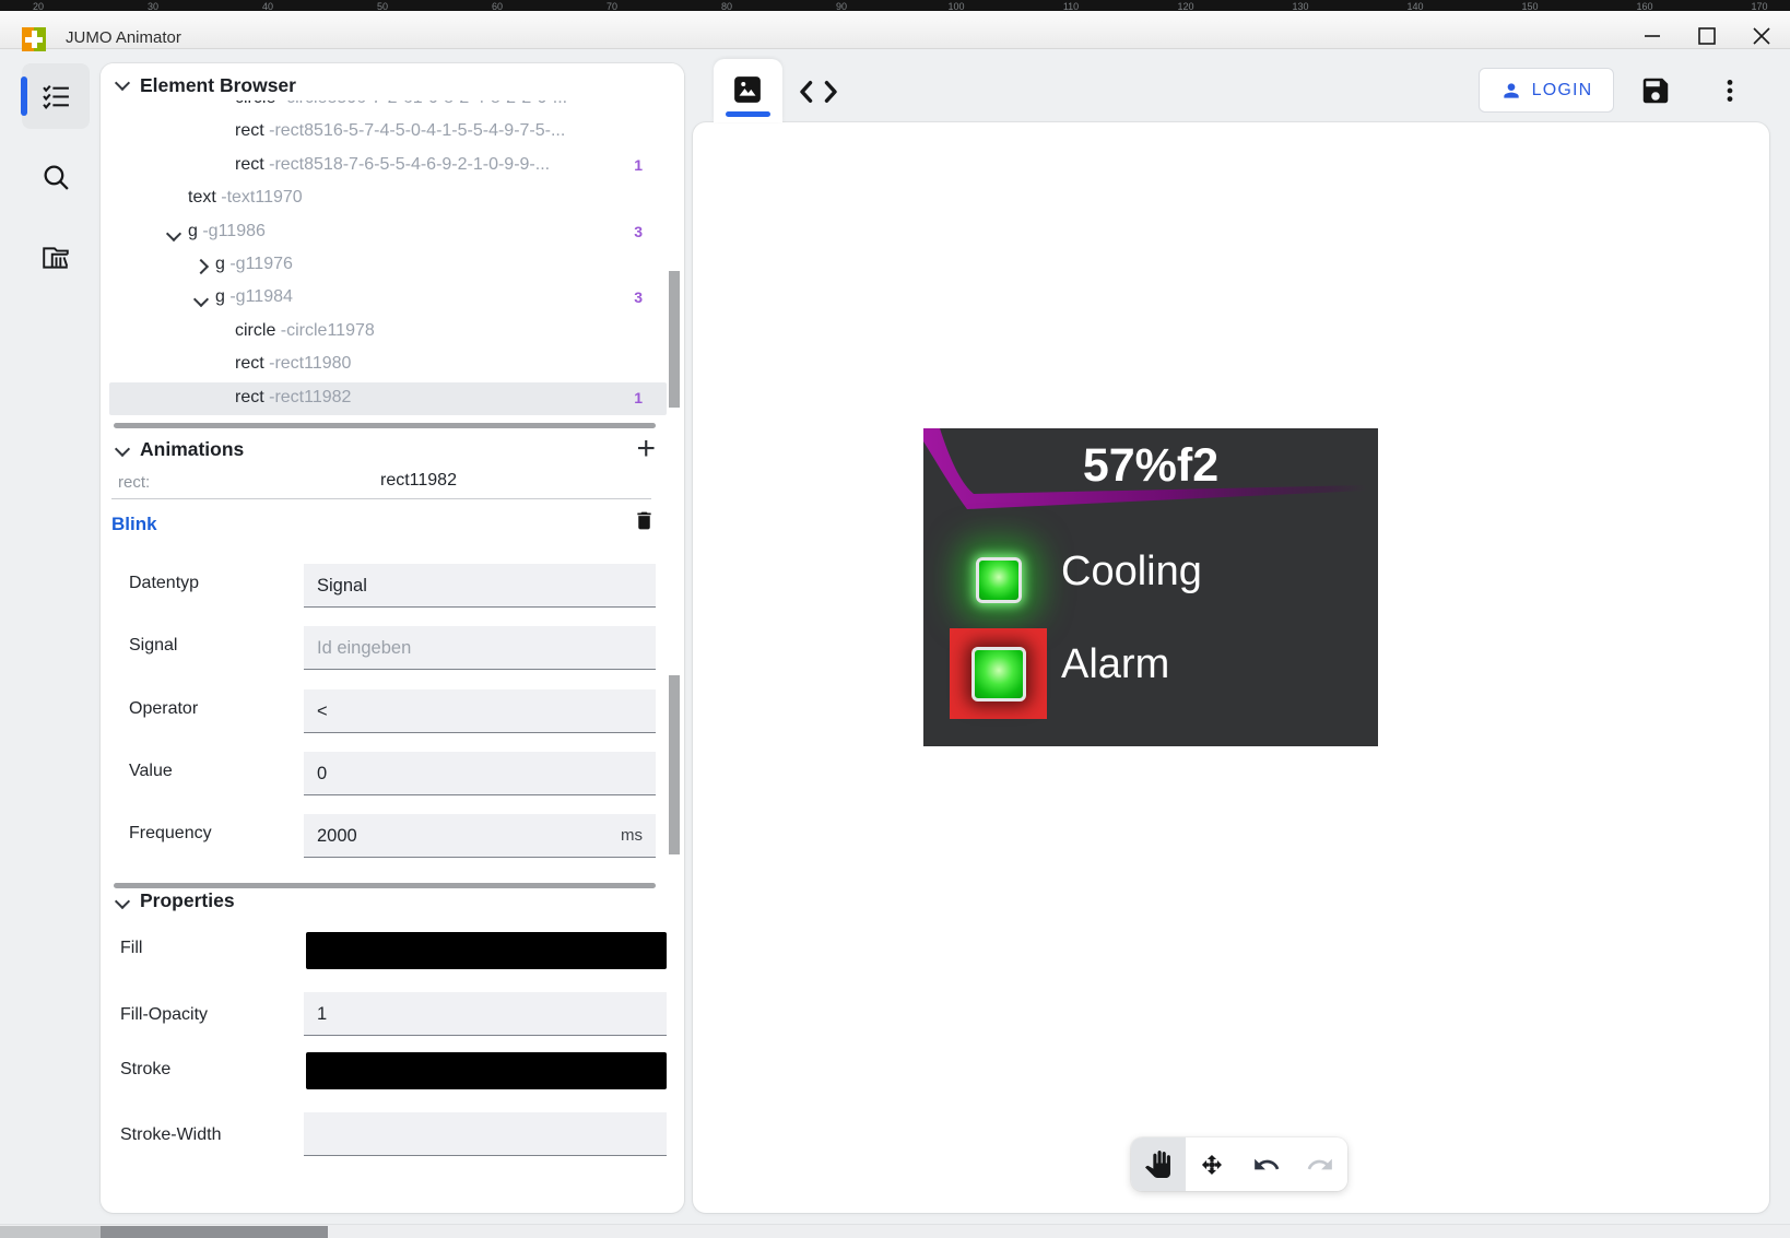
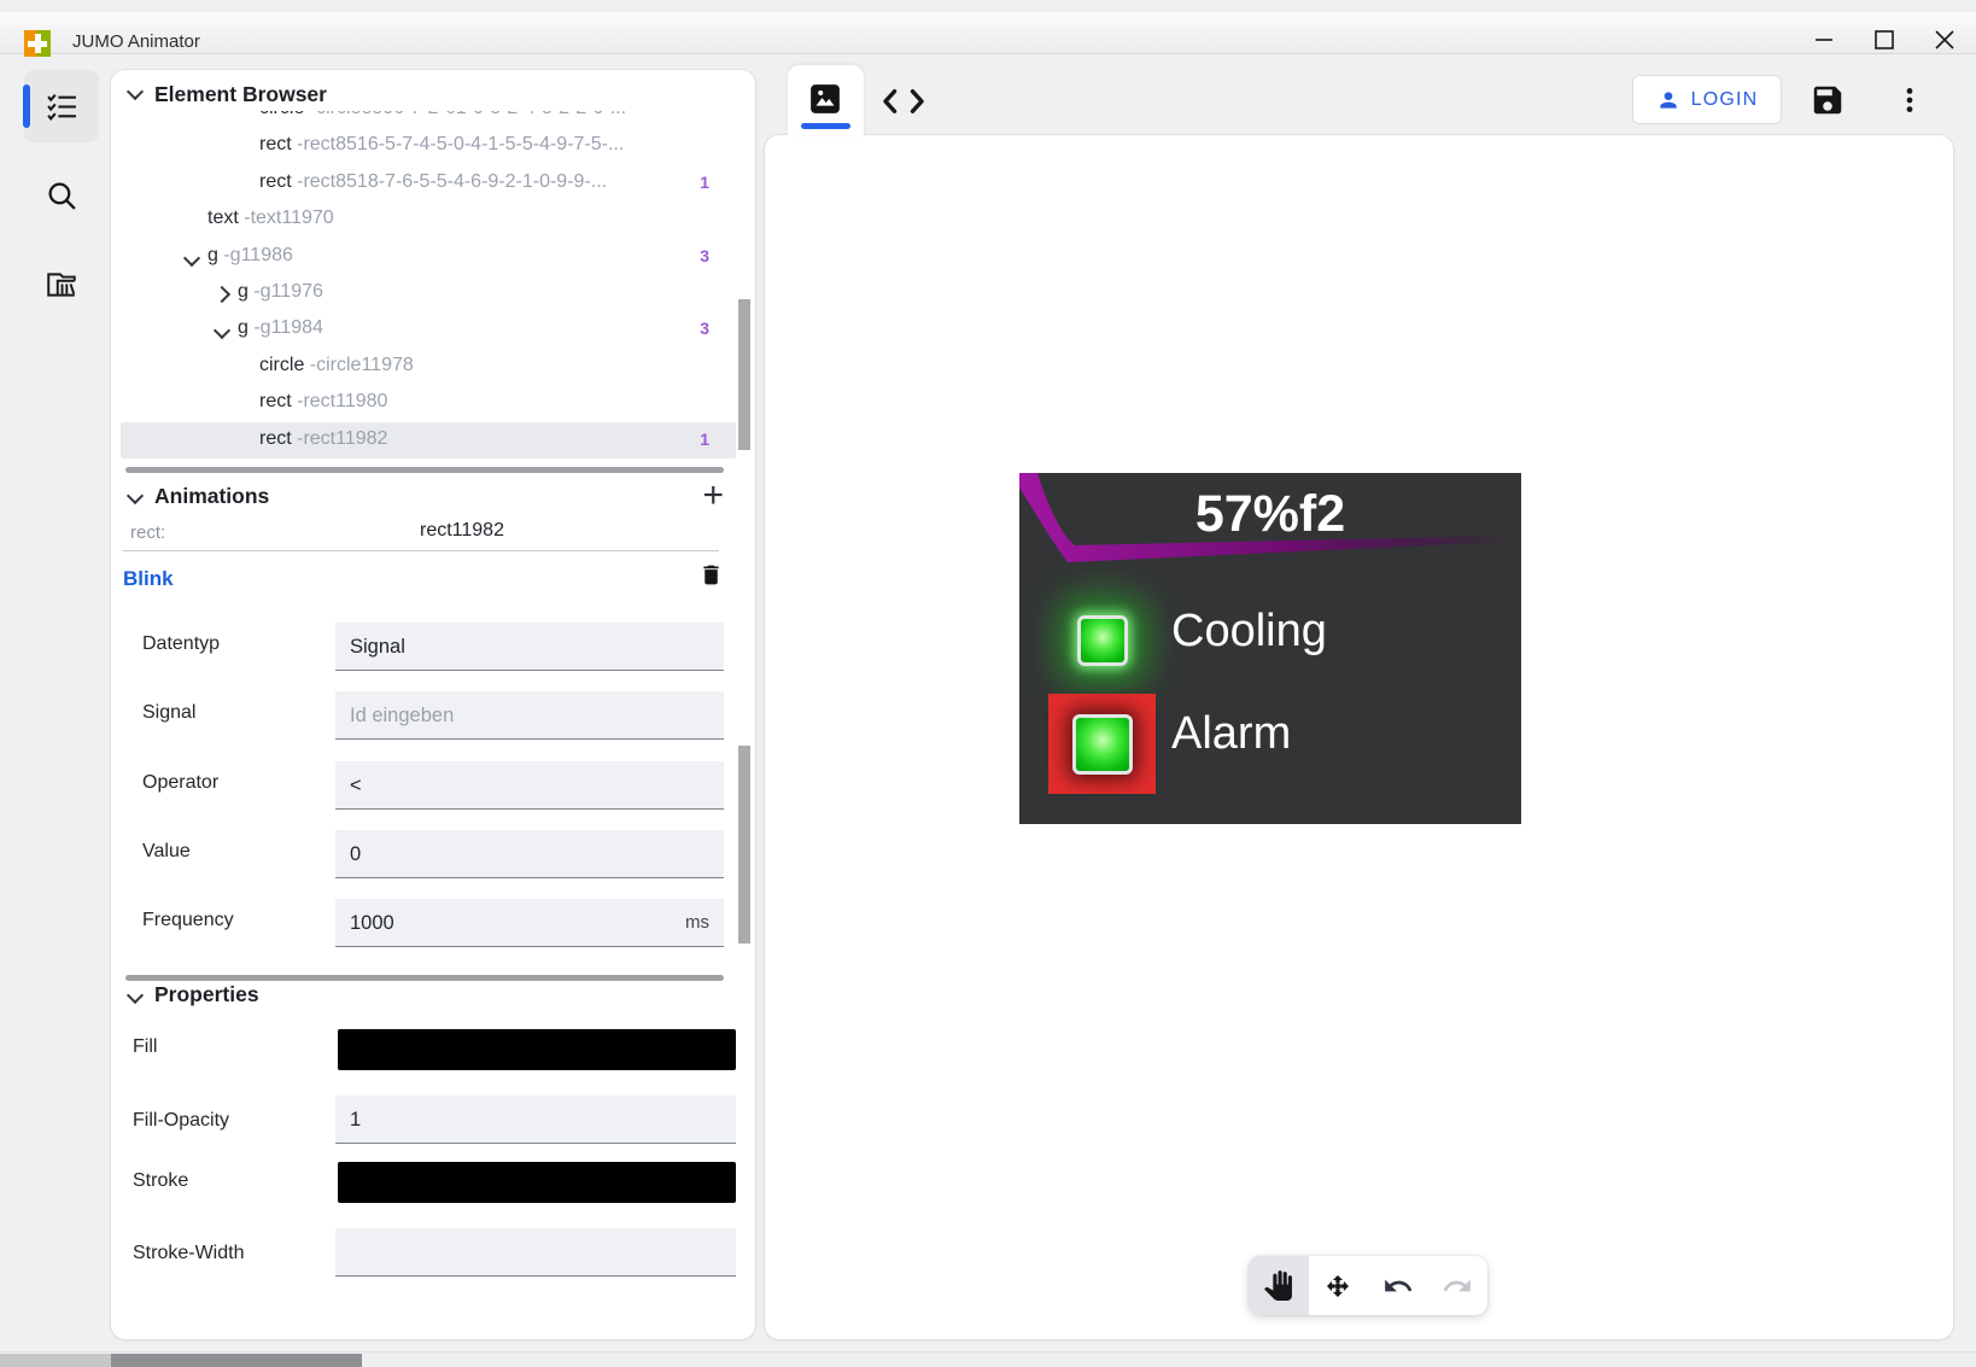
- 20
- 30
- 40
- 50
- 60
- 70
- 80
- 90
- 100
- 110
- 120
- 130
- 140
- 150
- 160
- 170
  JUMO Animator
  rect -rect8516-5-7-4-5-0-4-1-5-5-4-9-7-5-...
  rect -rect8518-7-6-5-5-4-6-9-2-1-0-9-9-...
  1
  text -text11970
  g -g11986
  3
  g -g11976
  g -g11984
  3
  circle -circle11978
  rect -rect11980
  rect -rect11982
  1
  Element Browser
  Animations
  +
  rect:
  rect11982
  Blink
  Datentyp
  Signal
  Signal
  Id eingeben
  Operator
  <
  Value
  0
  Frequency
  ms
- 2000
+ 1000
  Properties
  Fill
  Fill-Opacity
  1
  Stroke
  Stroke-Width
  LOGIN
  57%f2
  Cooling
  Alarm
